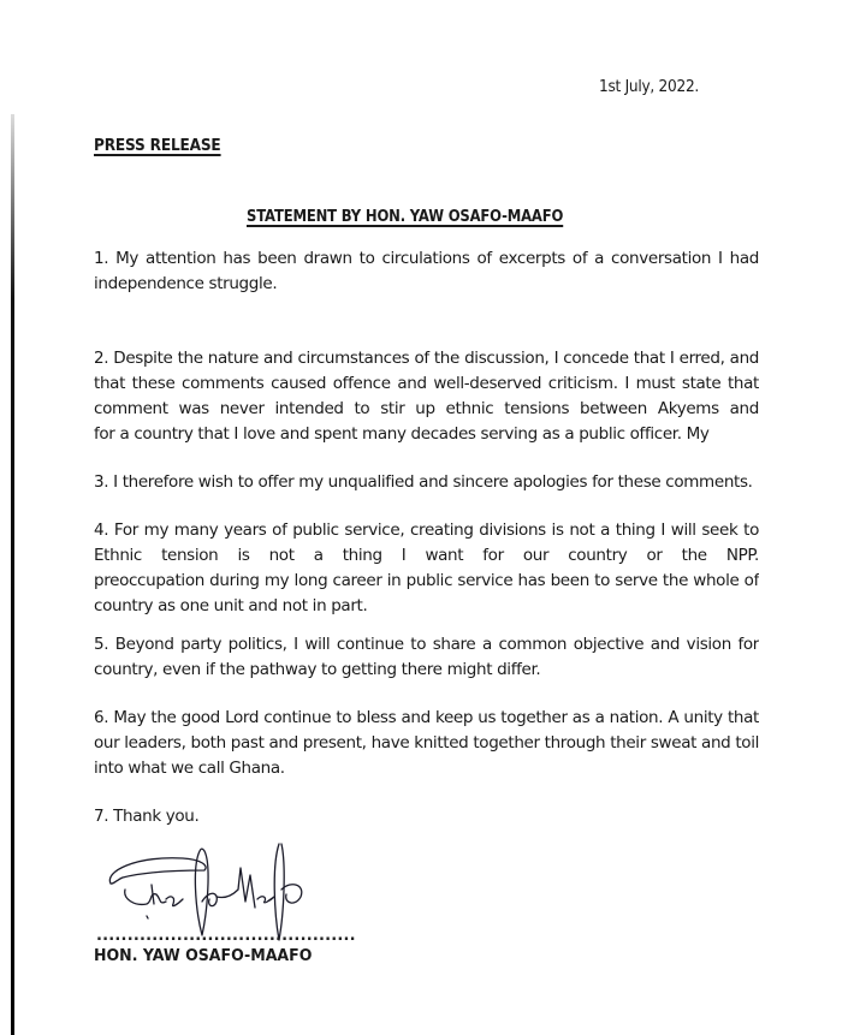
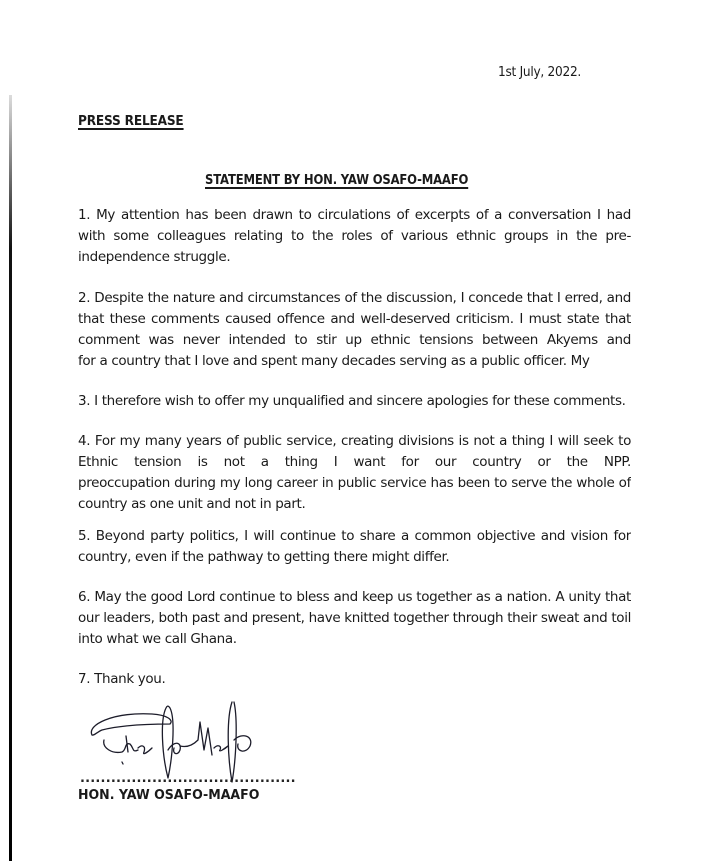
  1st July, 2022.
  PRESS RELEASE
  STATEMENT BY HON. YAW OSAFO-MAAFO
  1. My attention has been drawn to circulations of excerpts of a conversation I had
+ with some colleagues relating to the roles of various ethnic groups in the pre-
  independence struggle.
  2. Despite the nature and circumstances of the discussion, I concede that I erred, and
  that these comments caused offence and well-deserved criticism. I must state that
  comment was never intended to stir up ethnic tensions between Akyems and
  for a country that I love and spent many decades serving as a public officer. My
  3. I therefore wish to offer my unqualified and sincere apologies for these comments.
  4. For my many years of public service, creating divisions is not a thing I will seek to
  Ethnic tension is not a thing I want for our country or the NPP.
  preoccupation during my long career in public service has been to serve the whole of
  country as one unit and not in part.
  5. Beyond party politics, I will continue to share a common objective and vision for
  country, even if the pathway to getting there might differ.
  6. May the good Lord continue to bless and keep us together as a nation. A unity that
  our leaders, both past and present, have knitted together through their sweat and toil
  into what we call Ghana.
  7. Thank you.
  ..........................................
  HON. YAW OSAFO-MAAFO
